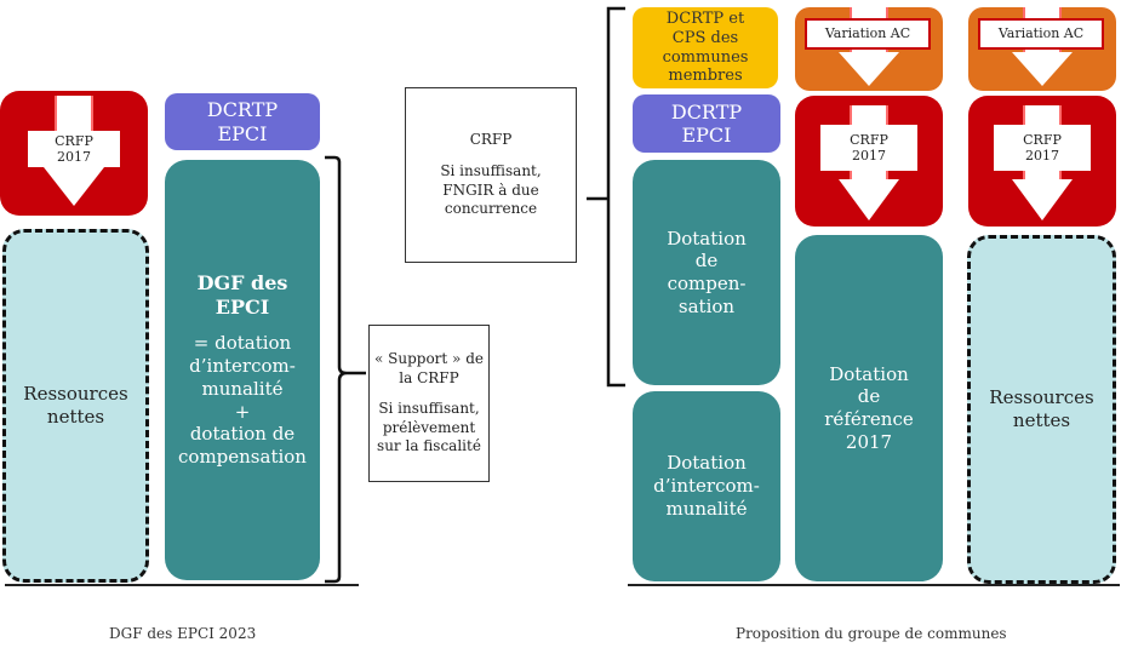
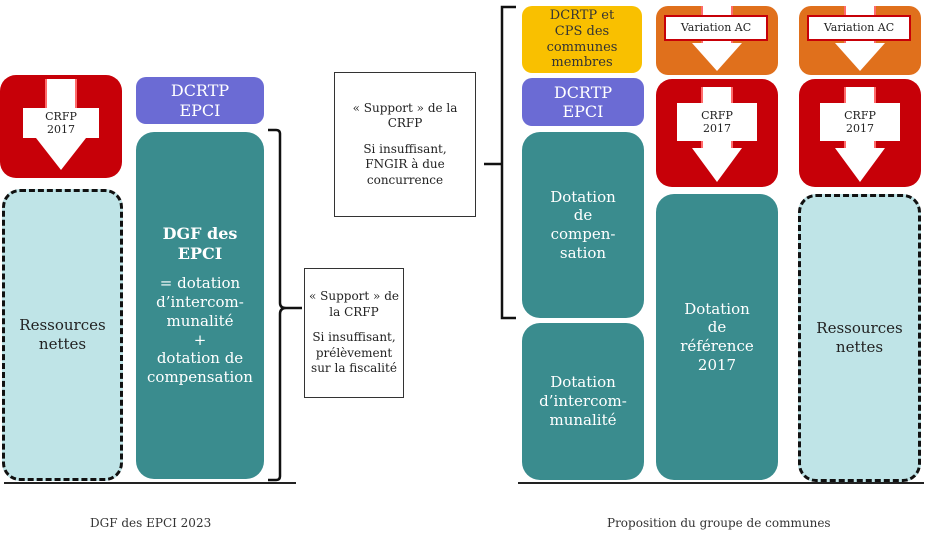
  CRFP
  2017
  DCRTP
  EPCI
  Ressources
  nettes
  DGF des
  EPCI
  = dotation
  d’intercom-
  munalité
  +
  dotation de
  compensation
  « Support » de
  la CRFP
  Si insuffisant,
  prélèvement
  sur la fiscalité
  DGF des EPCI 2023
+ « Support » de la
  CRFP
  Si insuffisant,
  FNGIR à due
  concurrence
  DCRTP et
  CPS des
  communes
  membres
  DCRTP
  EPCI
  Dotation
  de
  compen-
  sation
  Dotation
  d’intercom-
  munalité
  Variation AC
  Variation AC
  CRFP
  2017
  CRFP
  2017
  Dotation
  de
  référence
  2017
  Ressources
  nettes
  Proposition du groupe de communes
